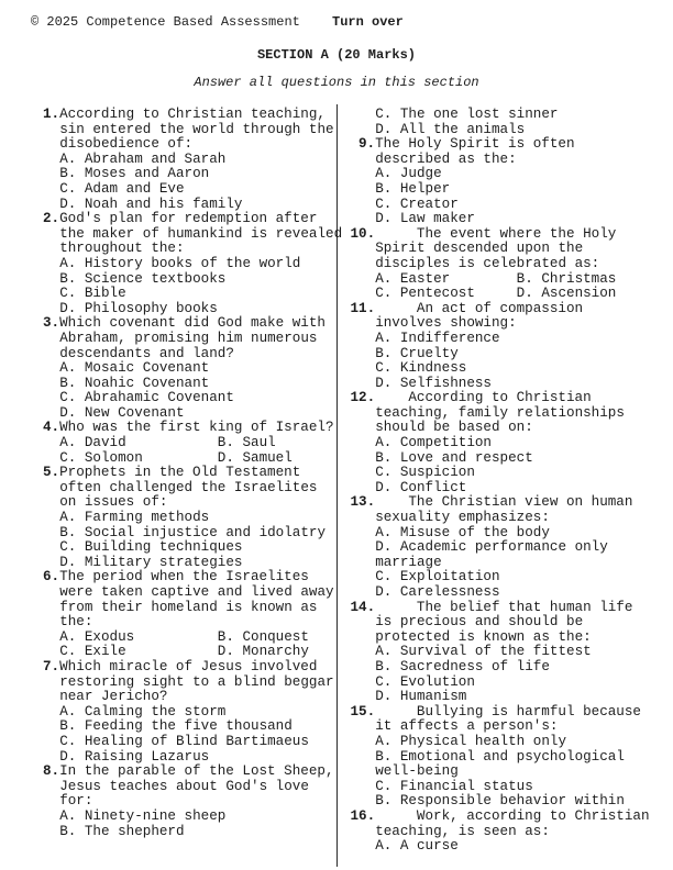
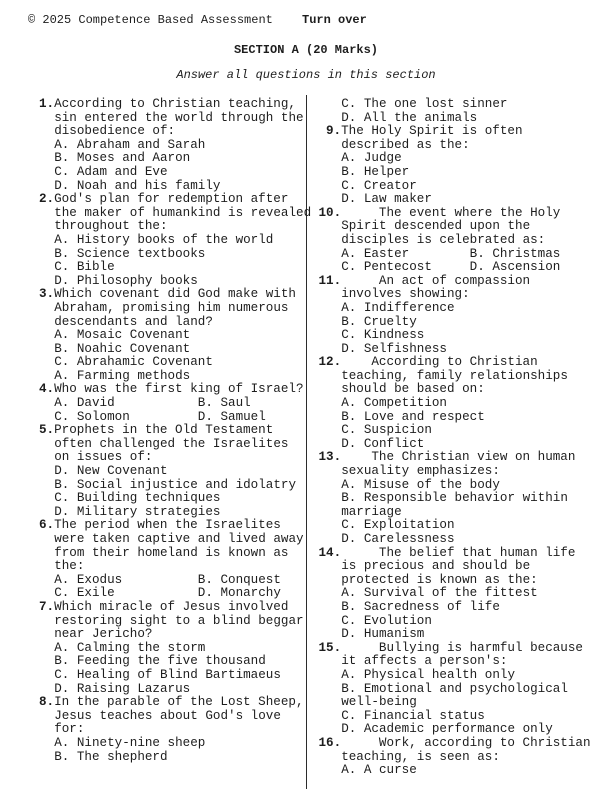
  © 2025 Competence Based Assessment
  Turn over
  SECTION A (20 Marks)
  Answer all questions in this section
  1.According to Christian teaching,
  sin entered the world through the
  disobedience of:
  A. Abraham and Sarah
  B. Moses and Aaron
  C. Adam and Eve
  D. Noah and his family
  2.God's plan for redemption after
  the maker of humankind is revealed
  throughout the:
  A. History books of the world
  B. Science textbooks
  C. Bible
  D. Philosophy books
  3.Which covenant did God make with
  Abraham, promising him numerous
  descendants and land?
  A. Mosaic Covenant
  B. Noahic Covenant
  C. Abrahamic Covenant
- D. New Covenant
+ A. Farming methods
  4.Who was the first king of Israel?
  A. David B. Saul
  C. Solomon D. Samuel
  5.Prophets in the Old Testament
  often challenged the Israelites
  on issues of:
- A. Farming methods
+ D. New Covenant
  B. Social injustice and idolatry
  C. Building techniques
  D. Military strategies
  6.The period when the Israelites
  were taken captive and lived away
  from their homeland is known as
  the:
  A. Exodus B. Conquest
  C. Exile D. Monarchy
  7.Which miracle of Jesus involved
  restoring sight to a blind beggar
  near Jericho?
  A. Calming the storm
  B. Feeding the five thousand
  C. Healing of Blind Bartimaeus
  D. Raising Lazarus
  8.In the parable of the Lost Sheep,
  Jesus teaches about God's love
  for:
  A. Ninety-nine sheep
  B. The shepherd
  C. The one lost sinner
  D. All the animals
  9.The Holy Spirit is often
  described as the:
  A. Judge
  B. Helper
  C. Creator
  D. Law maker
  10. The event where the Holy
  Spirit descended upon the
  disciples is celebrated as:
  A. Easter B. Christmas
  C. Pentecost D. Ascension
  11. An act of compassion
  involves showing:
  A. Indifference
  B. Cruelty
  C. Kindness
  D. Selfishness
  12. According to Christian
  teaching, family relationships
  should be based on:
  A. Competition
  B. Love and respect
  C. Suspicion
  D. Conflict
  13. The Christian view on human
  sexuality emphasizes:
  A. Misuse of the body
- D. Academic performance only
+ B. Responsible behavior within
  marriage
  C. Exploitation
  D. Carelessness
  14. The belief that human life
  is precious and should be
  protected is known as the:
  A. Survival of the fittest
  B. Sacredness of life
  C. Evolution
  D. Humanism
  15. Bullying is harmful because
  it affects a person's:
  A. Physical health only
  B. Emotional and psychological
  well-being
  C. Financial status
- B. Responsible behavior within
+ D. Academic performance only
  16. Work, according to Christian
  teaching, is seen as:
  A. A curse
